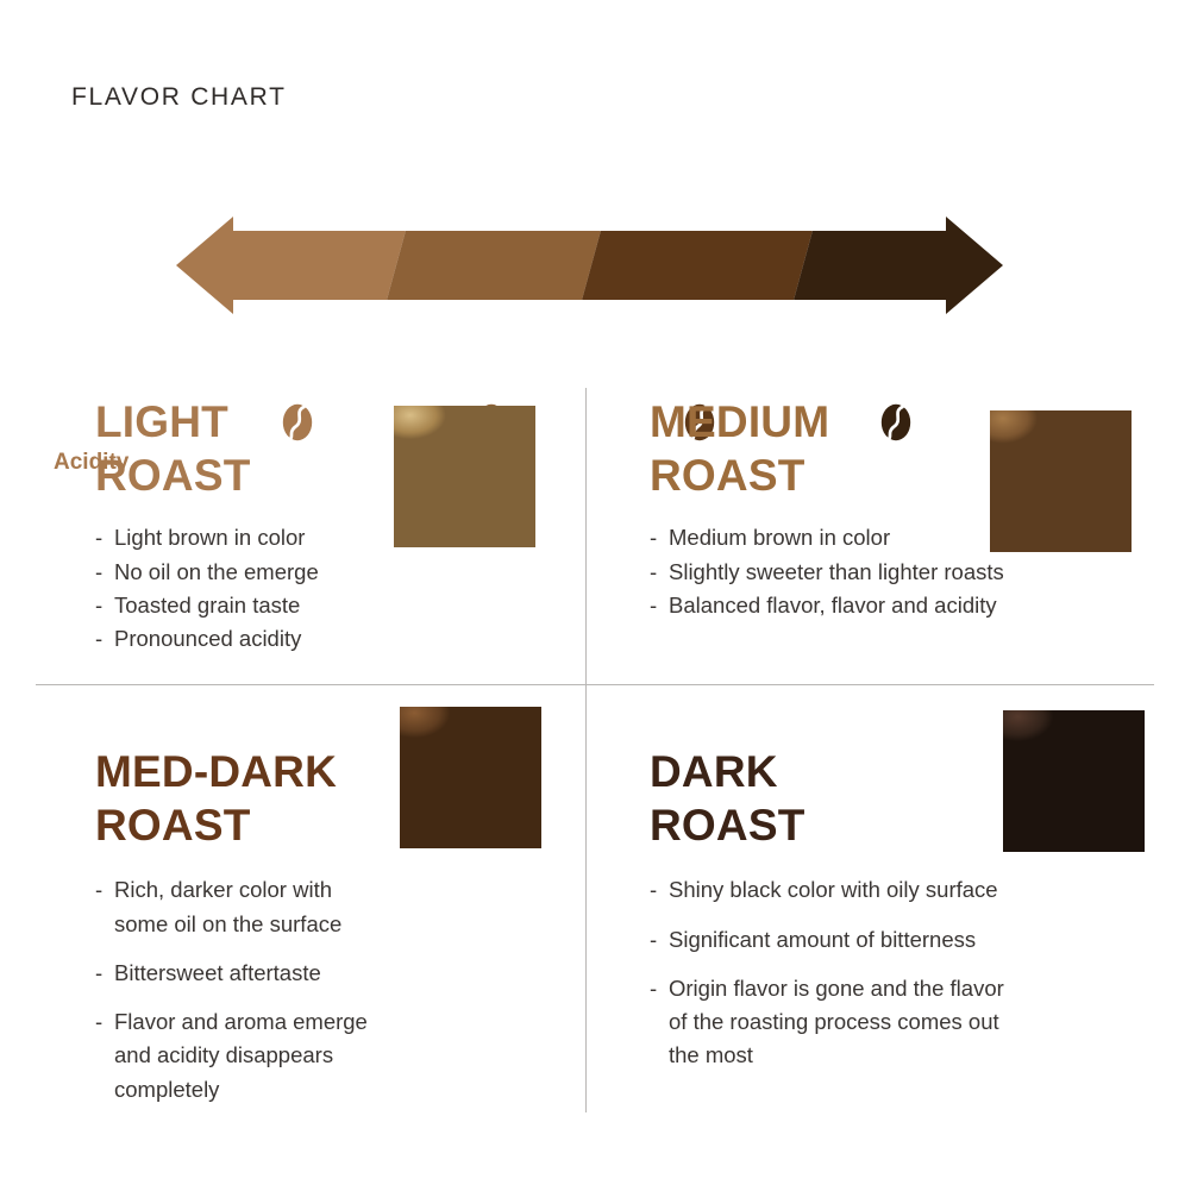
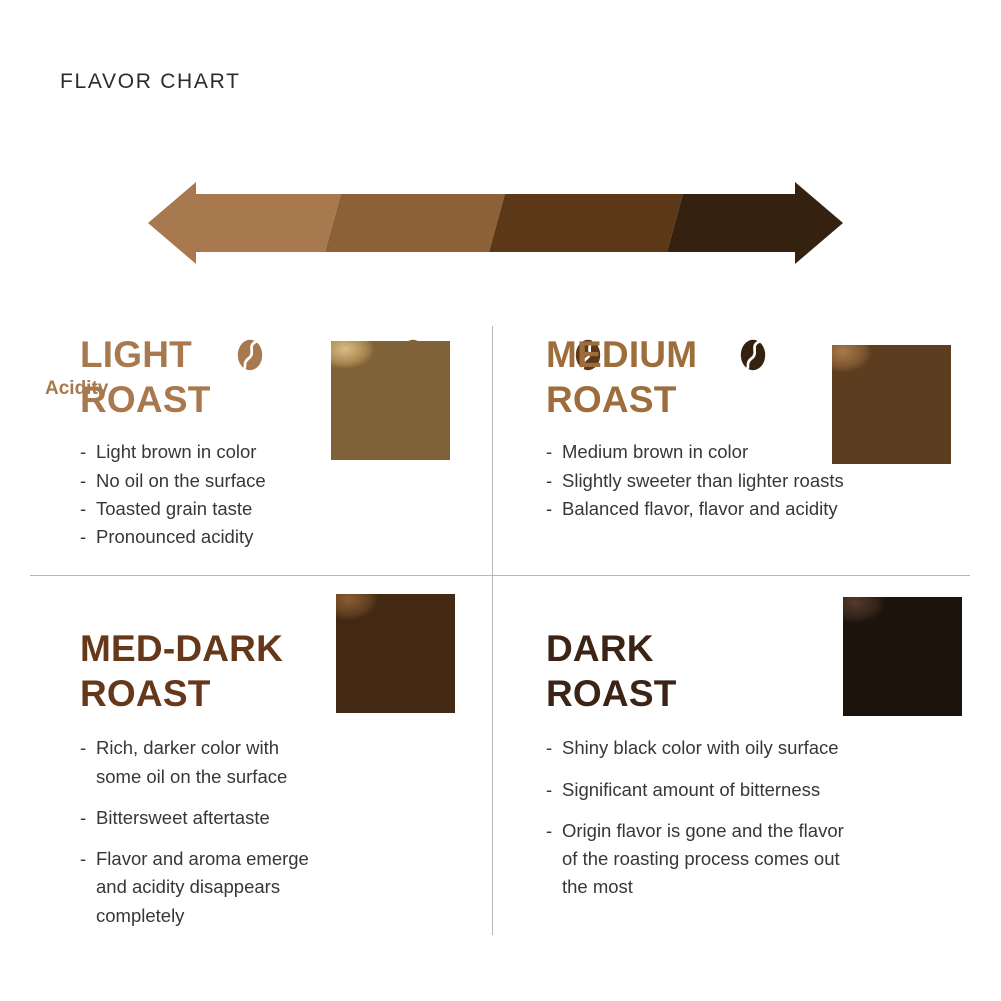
  FLAVOR CHART
  Acidity
  MED-DARK
  LIGHT
  ROAST
  -
  Light brown in color
  -
- No oil on the emerge
+ No oil on the surface
  -
  Toasted grain taste
  -
  Pronounced acidity
  MEDIUM
  ROAST
  -
  Medium brown in color
  -
  Slightly sweeter than lighter roasts
  -
  Balanced flavor, flavor and acidity
  MED-DARK
  ROAST
  -
  Rich, darker color with
  some oil on the surface
  -
  Bittersweet aftertaste
  -
  Flavor and aroma emerge
  and acidity disappears
  completely
  DARK
  ROAST
  -
  Shiny black color with oily surface
  -
  Significant amount of bitterness
  -
  Origin flavor is gone and the flavor
  of the roasting process comes out
  the most
